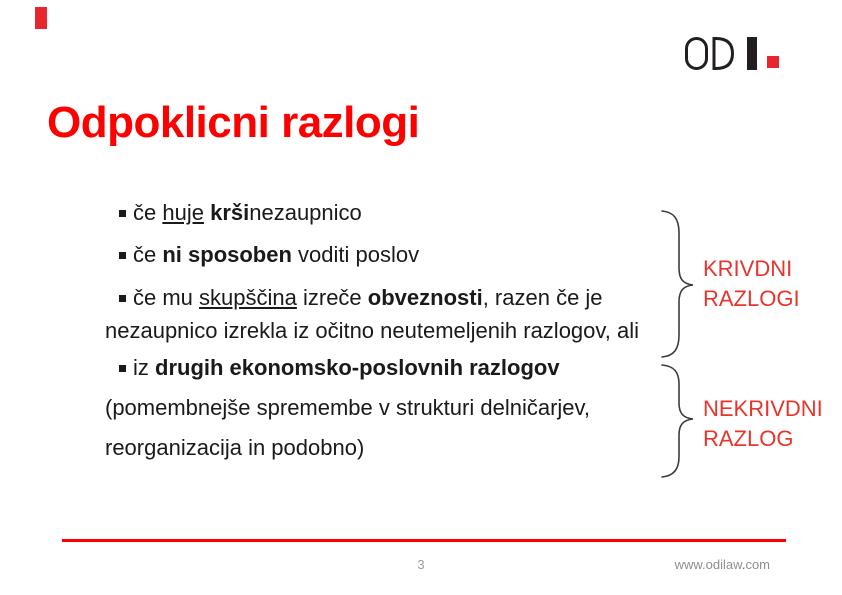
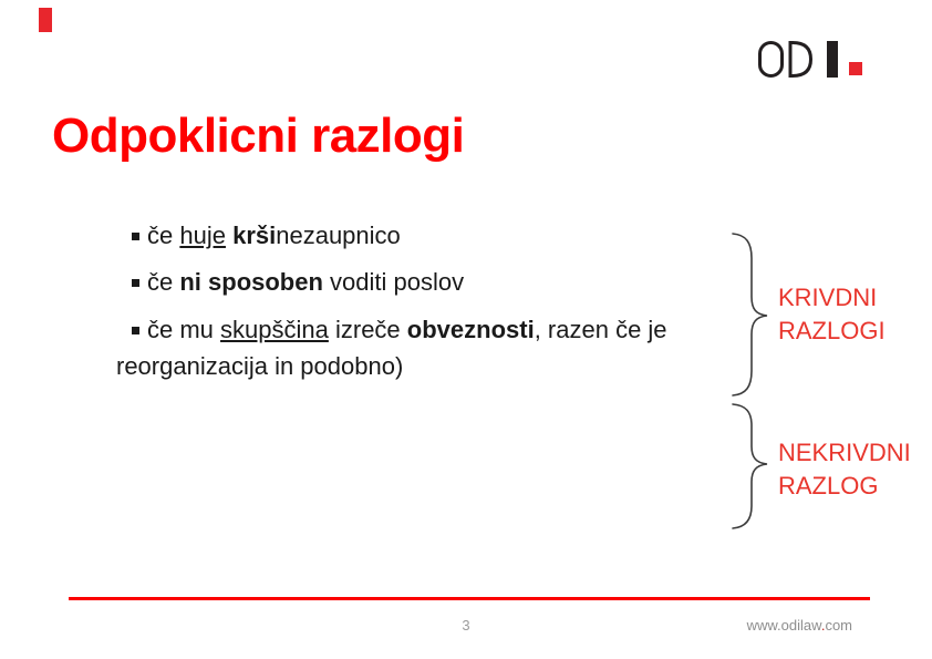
  Odpoklicni razlogi
  če huje kršinezaupnico
  če ni sposoben voditi poslov
  če mu skupščina izreče obveznosti, razen če je
- nezaupnico izrekla iz očitno neutemeljenih razlogov, ali
- iz drugih ekonomsko-poslovnih razlogov
- (pomembnejše spremembe v strukturi delničarjev,
  reorganizacija in podobno)
  KRIVDNI
  RAZLOGI
  NEKRIVDNI
  RAZLOG
  3
  www.odilaw.com
